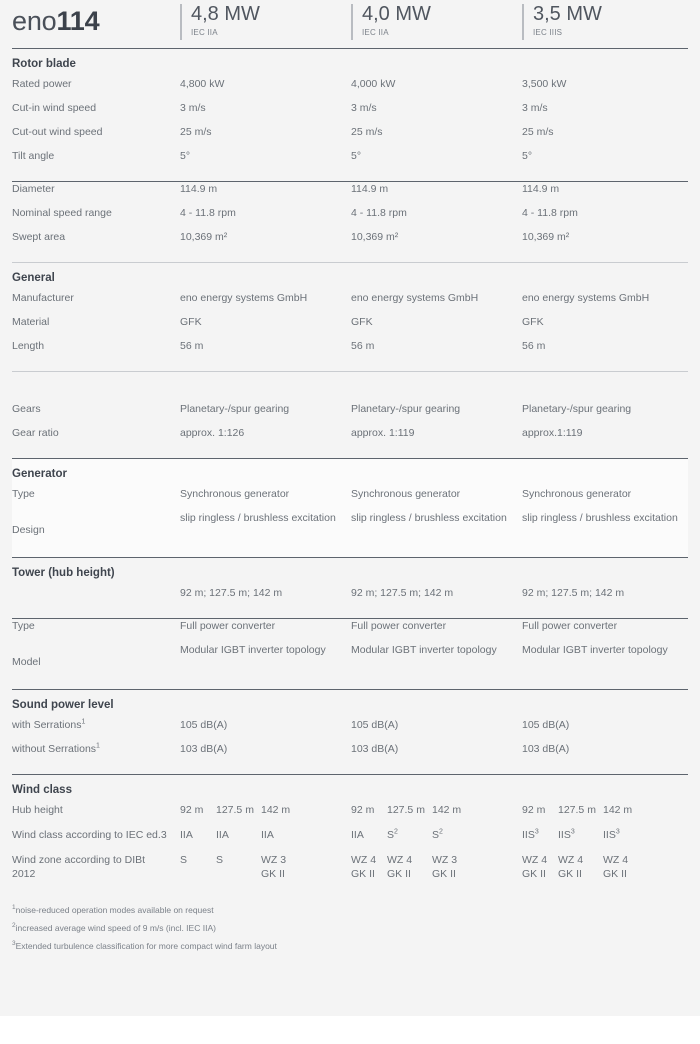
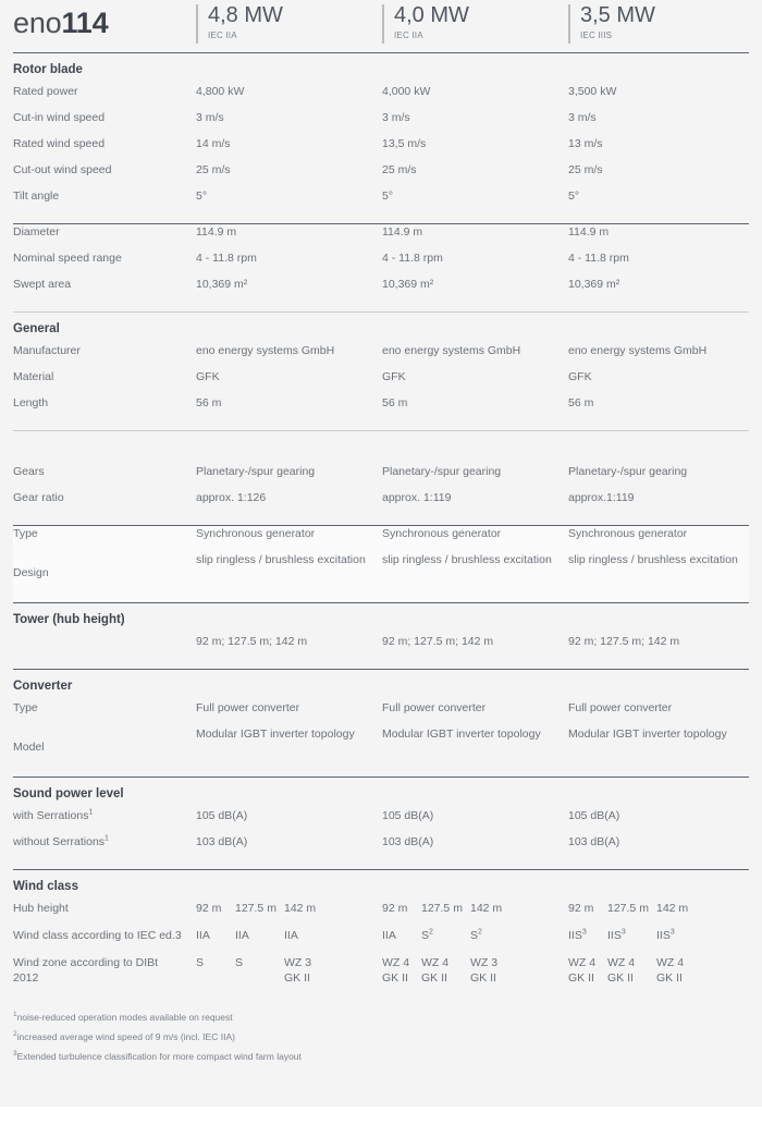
  eno114
  4,8 MW
  IEC IIA
  4,0 MW
  IEC IIA
  3,5 MW
  IEC IIIS
  Rotor blade
  Rated power
  4,800 kW
  4,000 kW
  3,500 kW
  Cut-in wind speed
  3 m/s
  3 m/s
  3 m/s
+ Rated wind speed
+ 14 m/s
+ 13,5 m/s
+ 13 m/s
  Cut-out wind speed
  25 m/s
  25 m/s
  25 m/s
  Tilt angle
  5°
  5°
  5°
  Diameter
  114.9 m
  114.9 m
  114.9 m
  Nominal speed range
  4 - 11.8 rpm
  4 - 11.8 rpm
  4 - 11.8 rpm
  Swept area
  10,369 m²
  10,369 m²
  10,369 m²
  General
  Manufacturer
  eno energy systems GmbH
  eno energy systems GmbH
  eno energy systems GmbH
  Material
  GFK
  GFK
  GFK
  Length
  56 m
  56 m
  56 m
  Gears
  Planetary-/spur gearing
  Planetary-/spur gearing
  Planetary-/spur gearing
  Gear ratio
  approx. 1:126
  approx. 1:119
  approx.1:119
- Generator
  Type
  Synchronous generator
  Synchronous generator
  Synchronous generator
  Design
  slip ringless / brushless excitation
  slip ringless / brushless excitation
  slip ringless / brushless excitation
  Tower (hub height)
  92 m; 127.5 m; 142 m
  92 m; 127.5 m; 142 m
  92 m; 127.5 m; 142 m
+ Converter
  Type
  Full power converter
  Full power converter
  Full power converter
  Model
  Modular IGBT inverter topology
  Modular IGBT inverter topology
  Modular IGBT inverter topology
  Sound power level
  with Serrations
  105 dB(A)
  105 dB(A)
  105 dB(A)
  without Serrations
  103 dB(A)
  103 dB(A)
  103 dB(A)
  Wind class
  Hub height
  92 m
  127.5 m
  142 m
  92 m
  127.5 m
  142 m
  92 m
  127.5 m
  142 m
  Wind class according to IEC ed.3
  IIA
  IIA
  IIA
  IIA
  IIS
  IIS
  IIS
  Wind zone according to DIBt
  2012
  S
  S
  WZ 3
  GK II
  WZ 4
  GK II
  WZ 4
  GK II
  WZ 3
  GK II
  WZ 4
  GK II
  WZ 4
  GK II
  WZ 4
  GK II
  noise-reduced operation modes available on request
  increased average wind speed of 9 m/s (incl. IEC IIA)
  Extended turbulence classification for more compact wind farm layout
